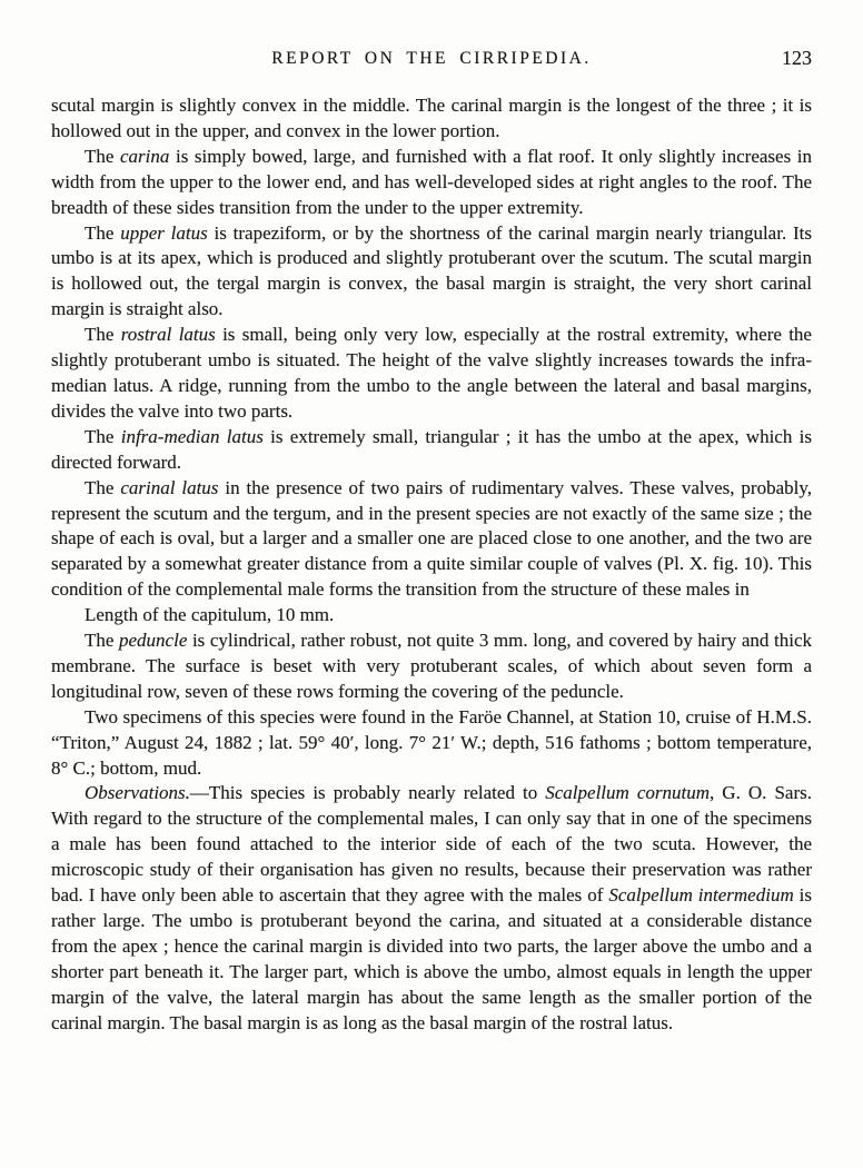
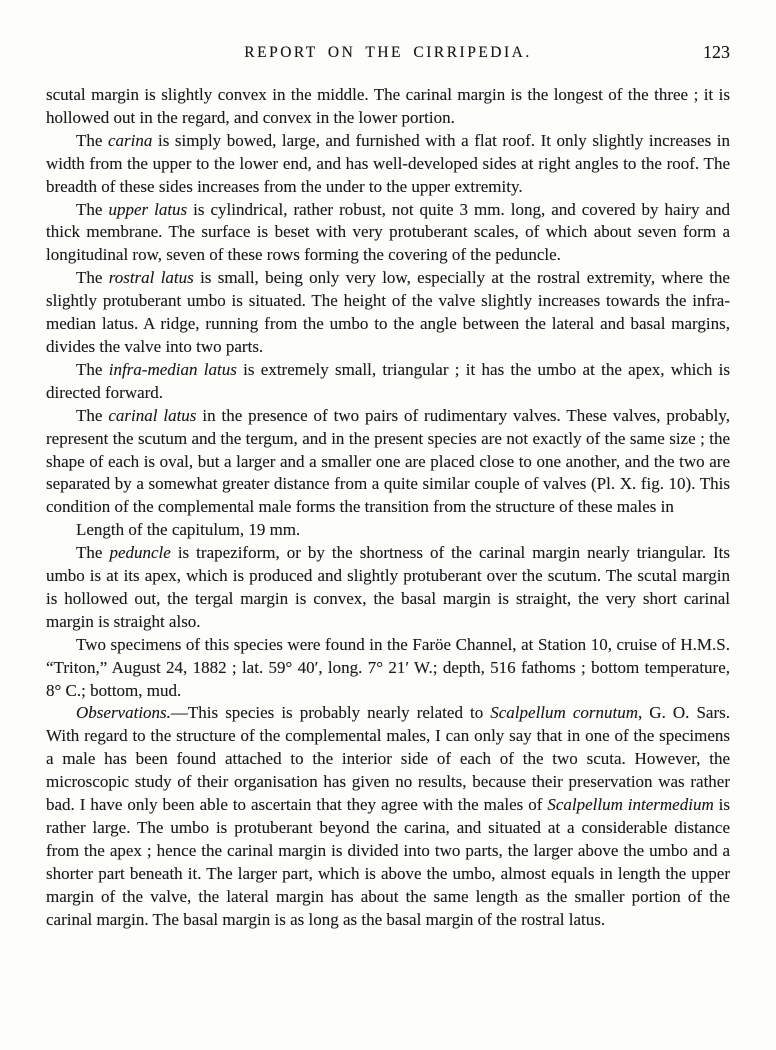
  REPORT ON THE CIRRIPEDIA.
  123
- scutal margin is slightly convex in the middle. The carinal margin is the longest of the three ; it is hollowed out in the upper, and convex in the lower portion.
+ scutal margin is slightly convex in the middle. The carinal margin is the longest of the three ; it is hollowed out in the regard, and convex in the lower portion.
- The carina is simply bowed, large, and furnished with a flat roof. It only slightly increases in width from the upper to the lower end, and has well-developed sides at right angles to the roof. The breadth of these sides transition from the under to the upper extremity.
+ The carina is simply bowed, large, and furnished with a flat roof. It only slightly increases in width from the upper to the lower end, and has well-developed sides at right angles to the roof. The breadth of these sides increases from the under to the upper extremity.
- The upper latus is trapeziform, or by the shortness of the carinal margin nearly triangular. Its umbo is at its apex, which is produced and slightly protuberant over the scutum. The scutal margin is hollowed out, the tergal margin is convex, the basal margin is straight, the very short carinal margin is straight also.
+ The upper latus is cylindrical, rather robust, not quite 3 mm. long, and covered by hairy and thick membrane. The surface is beset with very protuberant scales, of which about seven form a longitudinal row, seven of these rows forming the covering of the peduncle.
  The rostral latus is small, being only very low, especially at the rostral extremity, where the slightly protuberant umbo is situated. The height of the valve slightly increases towards the infra-median latus. A ridge, running from the umbo to the angle between the lateral and basal margins, divides the valve into two parts.
  The infra-median latus is extremely small, triangular ; it has the umbo at the apex, which is directed forward.
  The carinal latus in the presence of two pairs of rudimentary valves. These valves, probably, represent the scutum and the tergum, and in the present species are not exactly of the same size ; the shape of each is oval, but a larger and a smaller one are placed close to one another, and the two are separated by a somewhat greater distance from a quite similar couple of valves (Pl. X. fig. 10). This condition of the complemental male forms the transition from the structure of these males in
- Length of the capitulum, 10 mm.
+ Length of the capitulum, 19 mm.
- The peduncle is cylindrical, rather robust, not quite 3 mm. long, and covered by hairy and thick membrane. The surface is beset with very protuberant scales, of which about seven form a longitudinal row, seven of these rows forming the covering of the peduncle.
+ The peduncle is trapeziform, or by the shortness of the carinal margin nearly triangular. Its umbo is at its apex, which is produced and slightly protuberant over the scutum. The scutal margin is hollowed out, the tergal margin is convex, the basal margin is straight, the very short carinal margin is straight also.
  Two specimens of this species were found in the Faröe Channel, at Station 10, cruise of H.M.S. “Triton,” August 24, 1882 ; lat. 59° 40′, long. 7° 21′ W.; depth, 516 fathoms ; bottom temperature, 8° C.; bottom, mud.
  Observations.—This species is probably nearly related to Scalpellum cornutum, G. O. Sars. With regard to the structure of the complemental males, I can only say that in one of the specimens a male has been found attached to the interior side of each of the two scuta. However, the microscopic study of their organisation has given no results, because their preservation was rather bad. I have only been able to ascertain that they agree with the males of Scalpellum intermedium is rather large. The umbo is protuberant beyond the carina, and situated at a considerable distance from the apex ; hence the carinal margin is divided into two parts, the larger above the umbo and a shorter part beneath it. The larger part, which is above the umbo, almost equals in length the upper margin of the valve, the lateral margin has about the same length as the smaller portion of the carinal margin. The basal margin is as long as the basal margin of the rostral latus.
